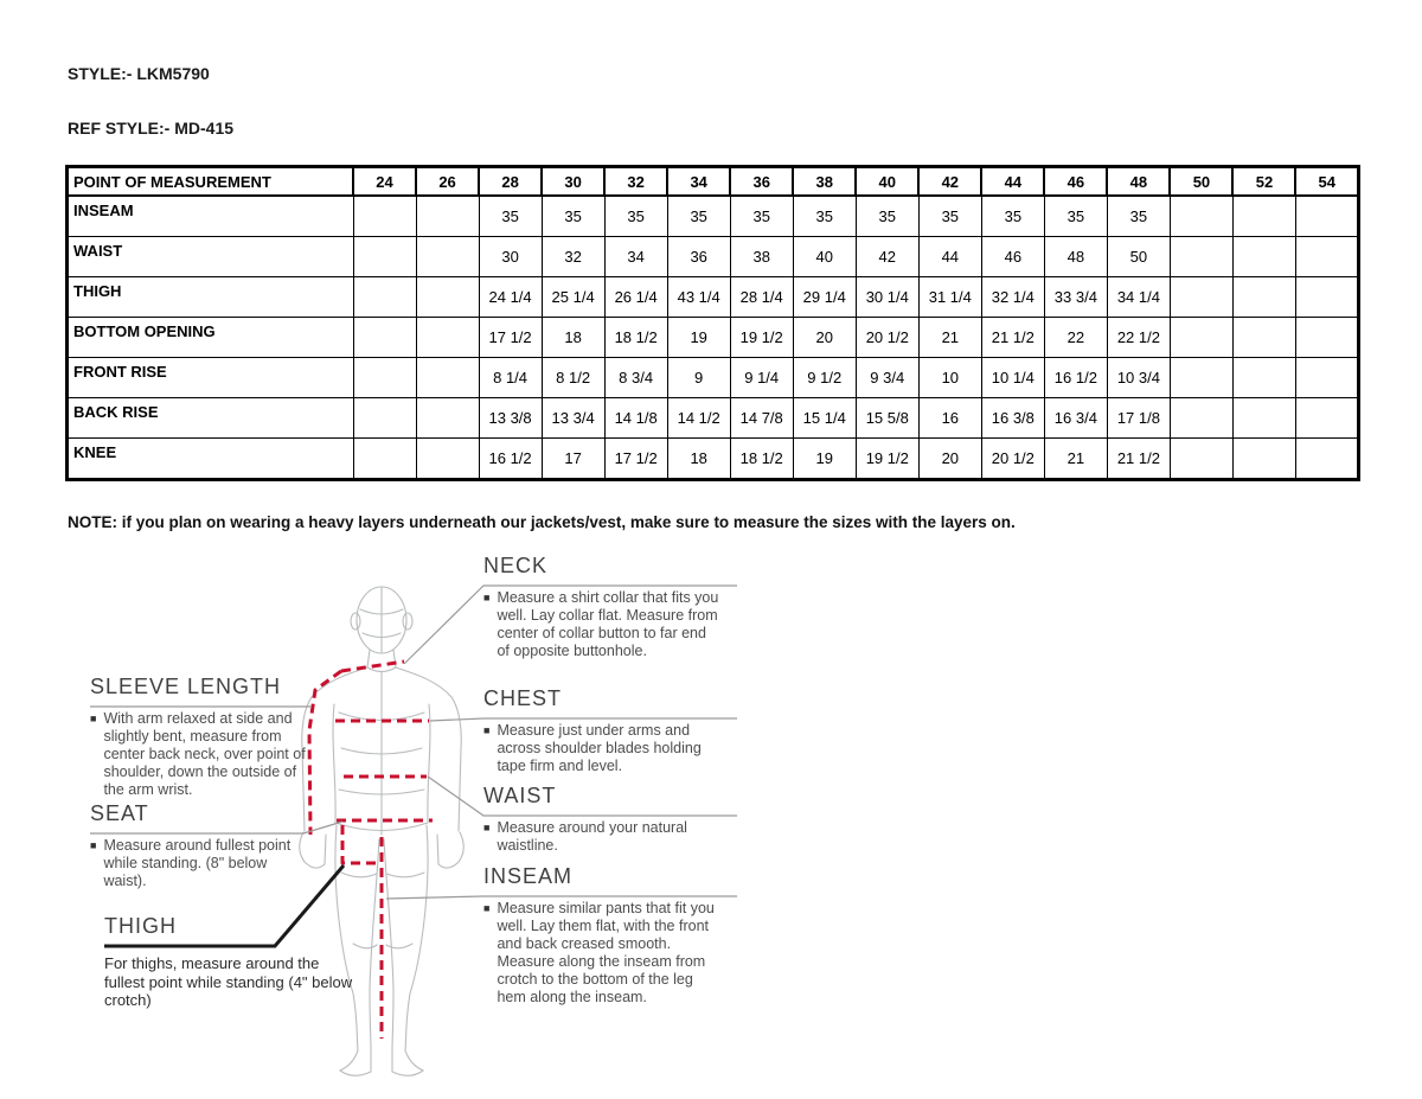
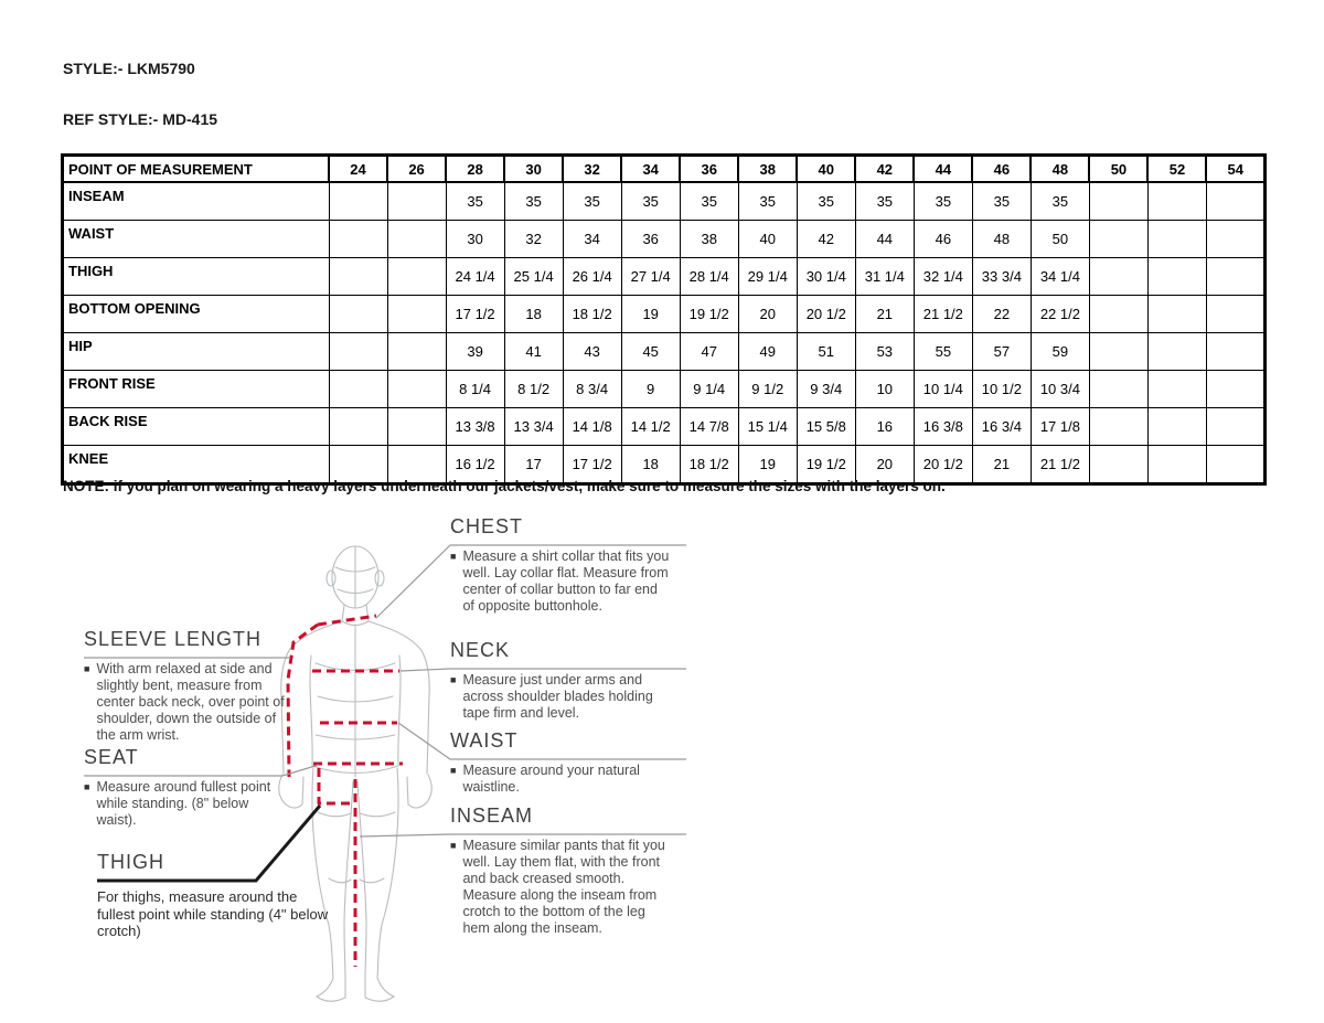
  STYLE:- LKM5790
  REF STYLE:- MD-415
  POINT OF MEASUREMENT	24	26	28	30	32	34	36	38	40	42	44	46	48	50	52	54
  INSEAM			35	35	35	35	35	35	35	35	35	35	35
  WAIST			30	32	34	36	38	40	42	44	46	48	50
- THIGH			24 1/4	25 1/4	26 1/4	43 1/4	28 1/4	29 1/4	30 1/4	31 1/4	32 1/4	33 3/4	34 1/4
+ THIGH			24 1/4	25 1/4	26 1/4	27 1/4	28 1/4	29 1/4	30 1/4	31 1/4	32 1/4	33 3/4	34 1/4
  BOTTOM OPENING			17 1/2	18	18 1/2	19	19 1/2	20	20 1/2	21	21 1/2	22	22 1/2
+ HIP			39	41	43	45	47	49	51	53	55	57	59
- FRONT RISE			8 1/4	8 1/2	8 3/4	9	9 1/4	9 1/2	9 3/4	10	10 1/4	16 1/2	10 3/4
+ FRONT RISE			8 1/4	8 1/2	8 3/4	9	9 1/4	9 1/2	9 3/4	10	10 1/4	10 1/2	10 3/4
  BACK RISE			13 3/8	13 3/4	14 1/8	14 1/2	14 7/8	15 1/4	15 5/8	16	16 3/8	16 3/4	17 1/8
  KNEE			16 1/2	17	17 1/2	18	18 1/2	19	19 1/2	20	20 1/2	21	21 1/2
  NOTE: if you plan on wearing a heavy layers underneath our jackets/vest, make sure to measure the sizes with the layers on.
  SLEEVE LENGTH
  ■
  With arm relaxed at side and slightly bent, measure from center back neck, over point of shoulder, down the outside of the arm wrist.
  SEAT
  ■
  Measure around fullest point while standing. (8" below waist).
  THIGH
  For thighs, measure around the fullest point while standing (4" below crotch)
- NECK
+ CHEST
  ■
  Measure a shirt collar that fits you well. Lay collar flat. Measure from center of collar button to far end of opposite buttonhole.
- CHEST
+ NECK
  ■
  Measure just under arms and across shoulder blades holding tape firm and level.
  WAIST
  ■
  Measure around your natural waistline.
  INSEAM
  ■
  Measure similar pants that fit you well. Lay them flat, with the front and back creased smooth. Measure along the inseam from crotch to the bottom of the leg hem along the inseam.
